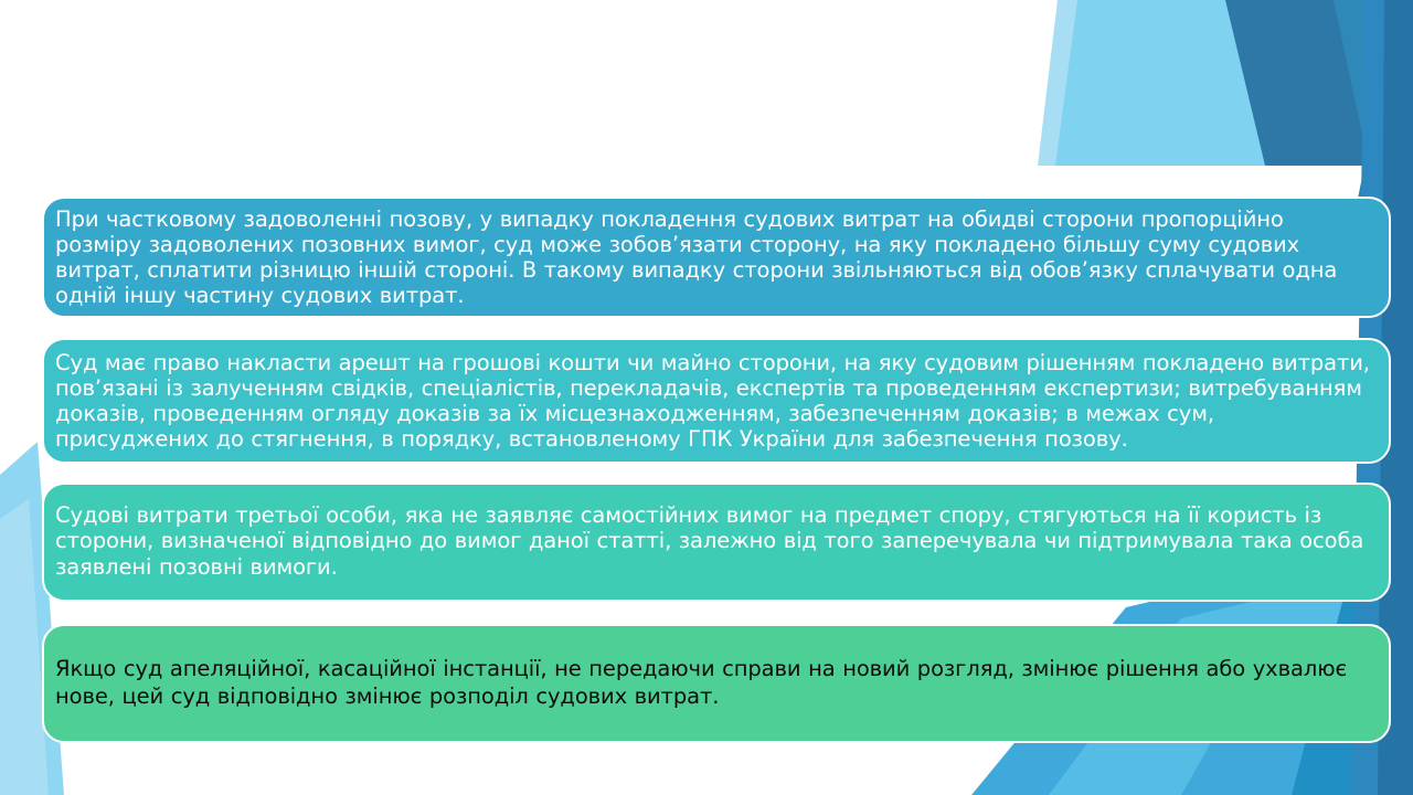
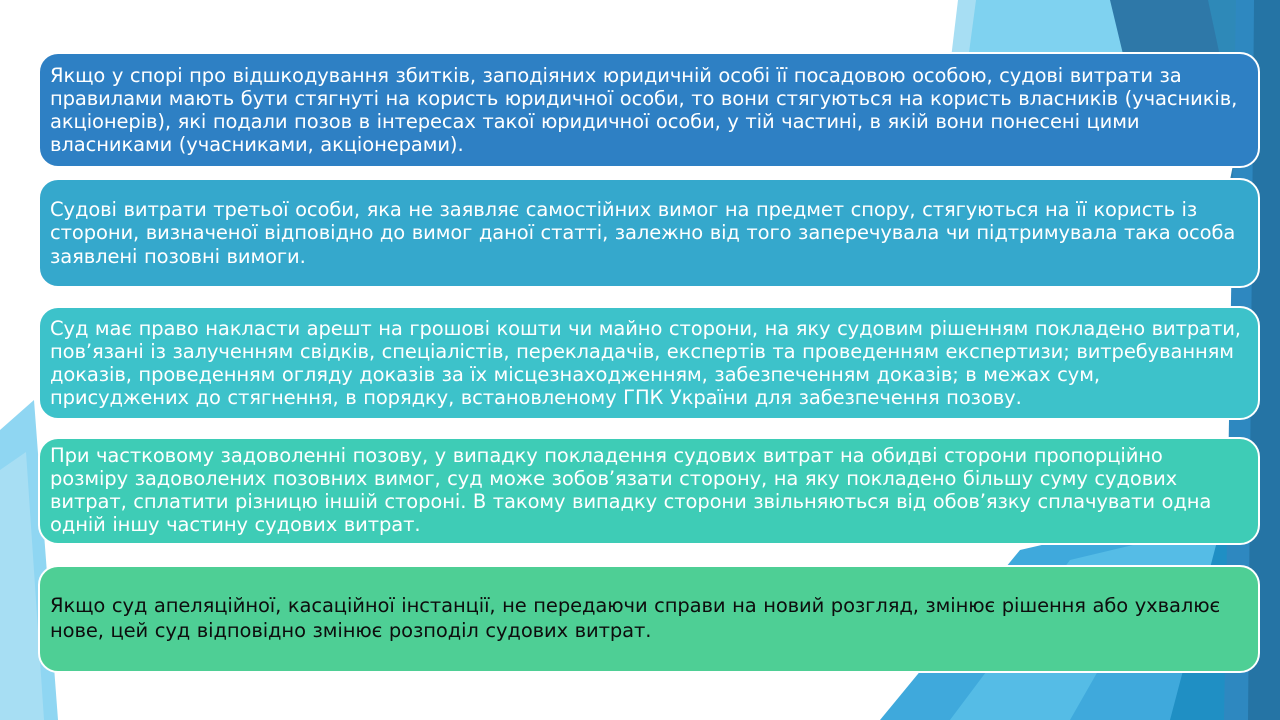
+ Якщо у спорі про відшкодування збитків, заподіяних юридичній особі її посадовою особою, судові витрати за правилами мають бути стягнуті на користь юридичної особи, то вони стягуються на користь власників (учасників, акціонерів), які подали позов в інтересах такої юридичної особи, у тій частині, в якій вони понесені цими власниками (учасниками, акціонерами).
- При частковому задоволенні позову, у випадку покладення судових витрат на обидві сторони пропорційно розміру задоволених позовних вимог, суд може зобов’язати сторону, на яку покладено більшу суму судових витрат, сплатити різницю іншій стороні. В такому випадку сторони звільняються від обов’язку сплачувати одна одній іншу частину судових витрат.
+ Судові витрати третьої особи, яка не заявляє самостійних вимог на предмет спору, стягуються на її користь із сторони, визначеної відповідно до вимог даної статті, залежно від того заперечувала чи підтримувала така особа заявлені позовні вимоги.
  Суд має право накласти арешт на грошові кошти чи майно сторони, на яку судовим рішенням покладено витрати, пов’язані із залученням свідків, спеціалістів, перекладачів, експертів та проведенням експертизи; витребуванням доказів, проведенням огляду доказів за їх місцезнаходженням, забезпеченням доказів; в межах сум, присуджених до стягнення, в порядку, встановленому ГПК України для забезпечення позову.
- Судові витрати третьої особи, яка не заявляє самостійних вимог на предмет спору, стягуються на її користь із сторони, визначеної відповідно до вимог даної статті, залежно від того заперечувала чи підтримувала така особа заявлені позовні вимоги.
+ При частковому задоволенні позову, у випадку покладення судових витрат на обидві сторони пропорційно розміру задоволених позовних вимог, суд може зобов’язати сторону, на яку покладено більшу суму судових витрат, сплатити різницю іншій стороні. В такому випадку сторони звільняються від обов’язку сплачувати одна одній іншу частину судових витрат.
  Якщо суд апеляційної, касаційної інстанції, не передаючи справи на новий розгляд, змінює рішення або ухвалює нове, цей суд відповідно змінює розподіл судових витрат.
